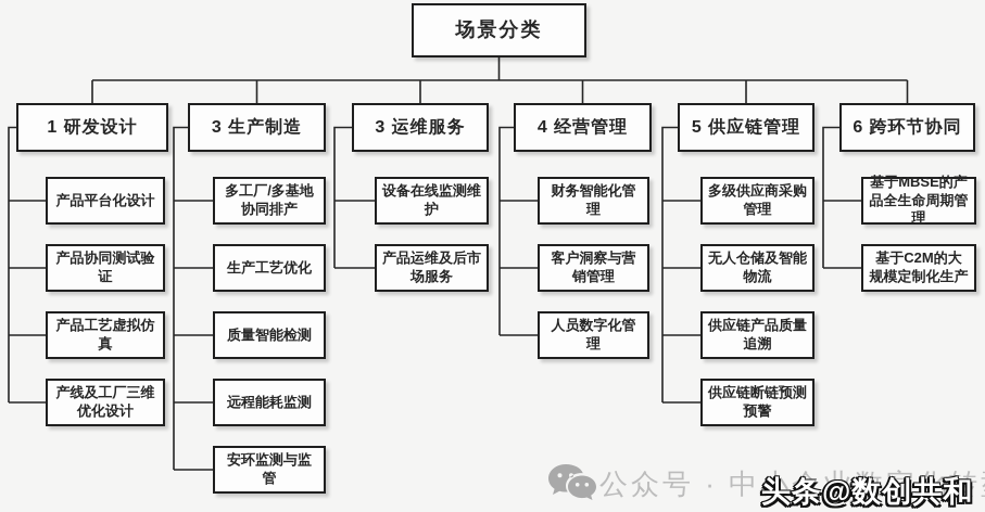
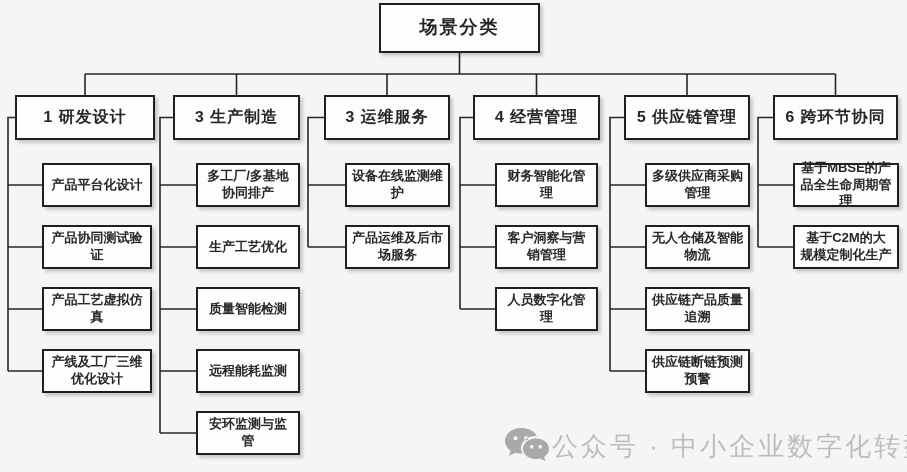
  场景分类
  1 研发设计
  产品平台化设计
  产品协同测试验证
  产品工艺虚拟仿真
  产线及工厂三维优化设计
  3 生产制造
  多工厂/多基地协同排产
  生产工艺优化
  质量智能检测
  远程能耗监测
  安环监测与监管
  3 运维服务
  设备在线监测维护
  产品运维及后市场服务
  4 经营管理
  财务智能化管理
  客户洞察与营销管理
  人员数字化管理
  5 供应链管理
  多级供应商采购管理
  无人仓储及智能物流
  供应链产品质量追溯
  供应链断链预测预警
  6 跨环节协同
  基于MBSE的产品全生命周期管理
  基于C2M的大规模定制化生产
  公众号 · 中小企业数字化转
- 头条@数创共和
